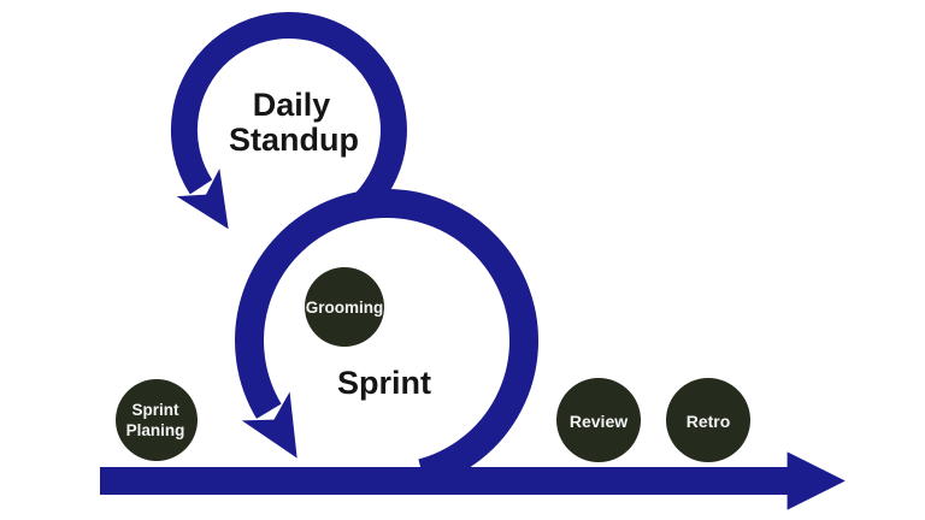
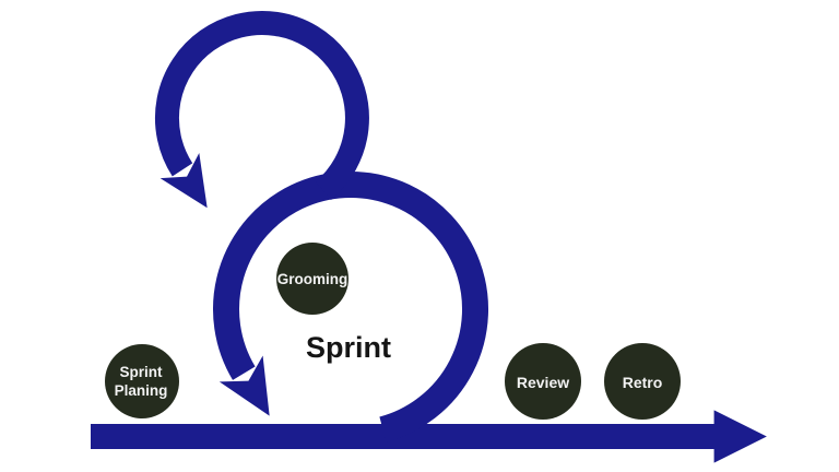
- Daily
- Standup
  Sprint
  Sprint
  Planing
  Grooming
  Review
  Retro
